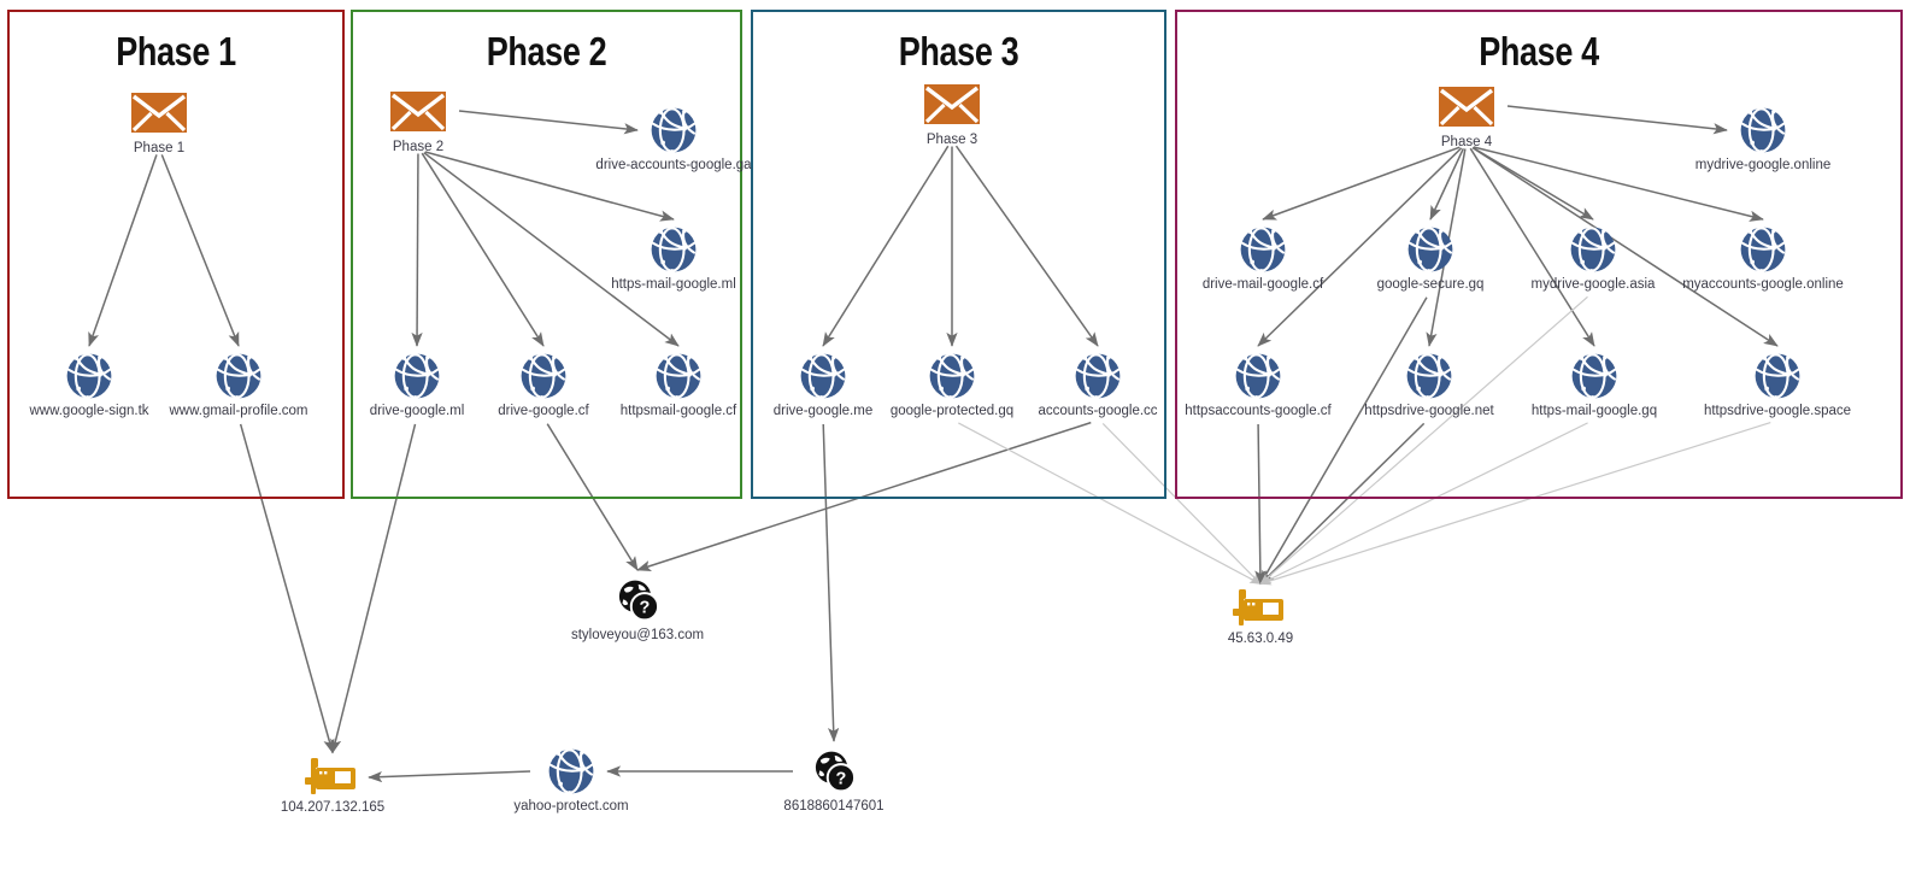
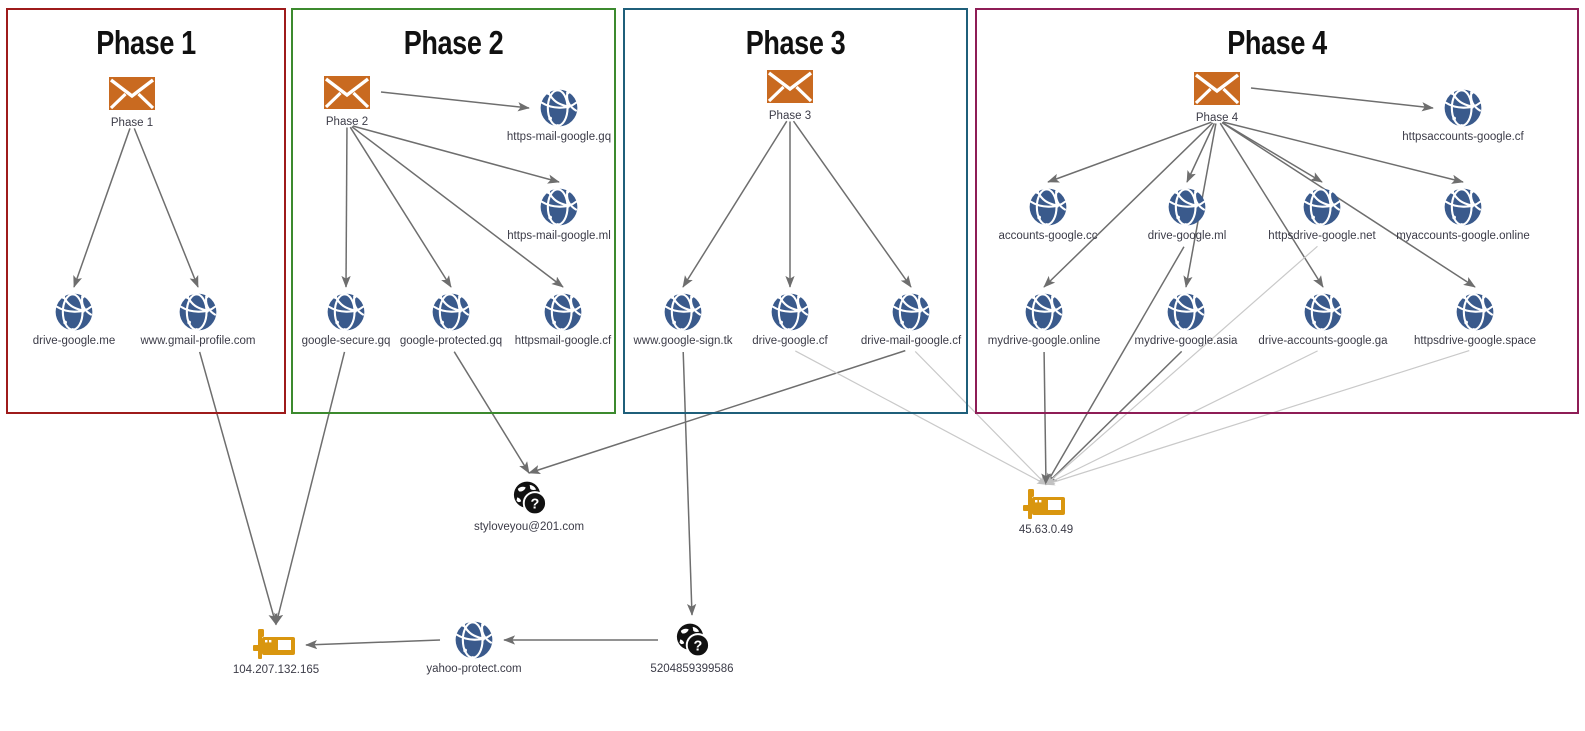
  Phase 1
  Phase 2
  Phase 3
  Phase 4
  Phase 1
- www.google-sign.tk
+ drive-google.me
  www.gmail-profile.com
  Phase 2
- drive-accounts-google.ga
+ https-mail-google.gq
  https-mail-google.ml
- drive-google.ml
+ google-secure.gq
- drive-google.cf
+ google-protected.gq
  httpsmail-google.cf
  Phase 3
- drive-google.me
+ www.google-sign.tk
- google-protected.gq
+ drive-google.cf
- accounts-google.cc
+ drive-mail-google.cf
  Phase 4
- mydrive-google.online
+ httpsaccounts-google.cf
- drive-mail-google.cf
+ accounts-google.cc
- google-secure.gq
+ drive-google.ml
- mydrive-google.asia
+ httpsdrive-google.net
  myaccounts-google.online
- httpsaccounts-google.cf
+ mydrive-google.online
- httpsdrive-google.net
+ mydrive-google.asia
- https-mail-google.gq
+ drive-accounts-google.ga
  httpsdrive-google.space
  ?
- styloveyou@163.com
+ styloveyou@201.com
  45.63.0.49
  104.207.132.165
  yahoo-protect.com
  ?
- 8618860147601
+ 5204859399586
